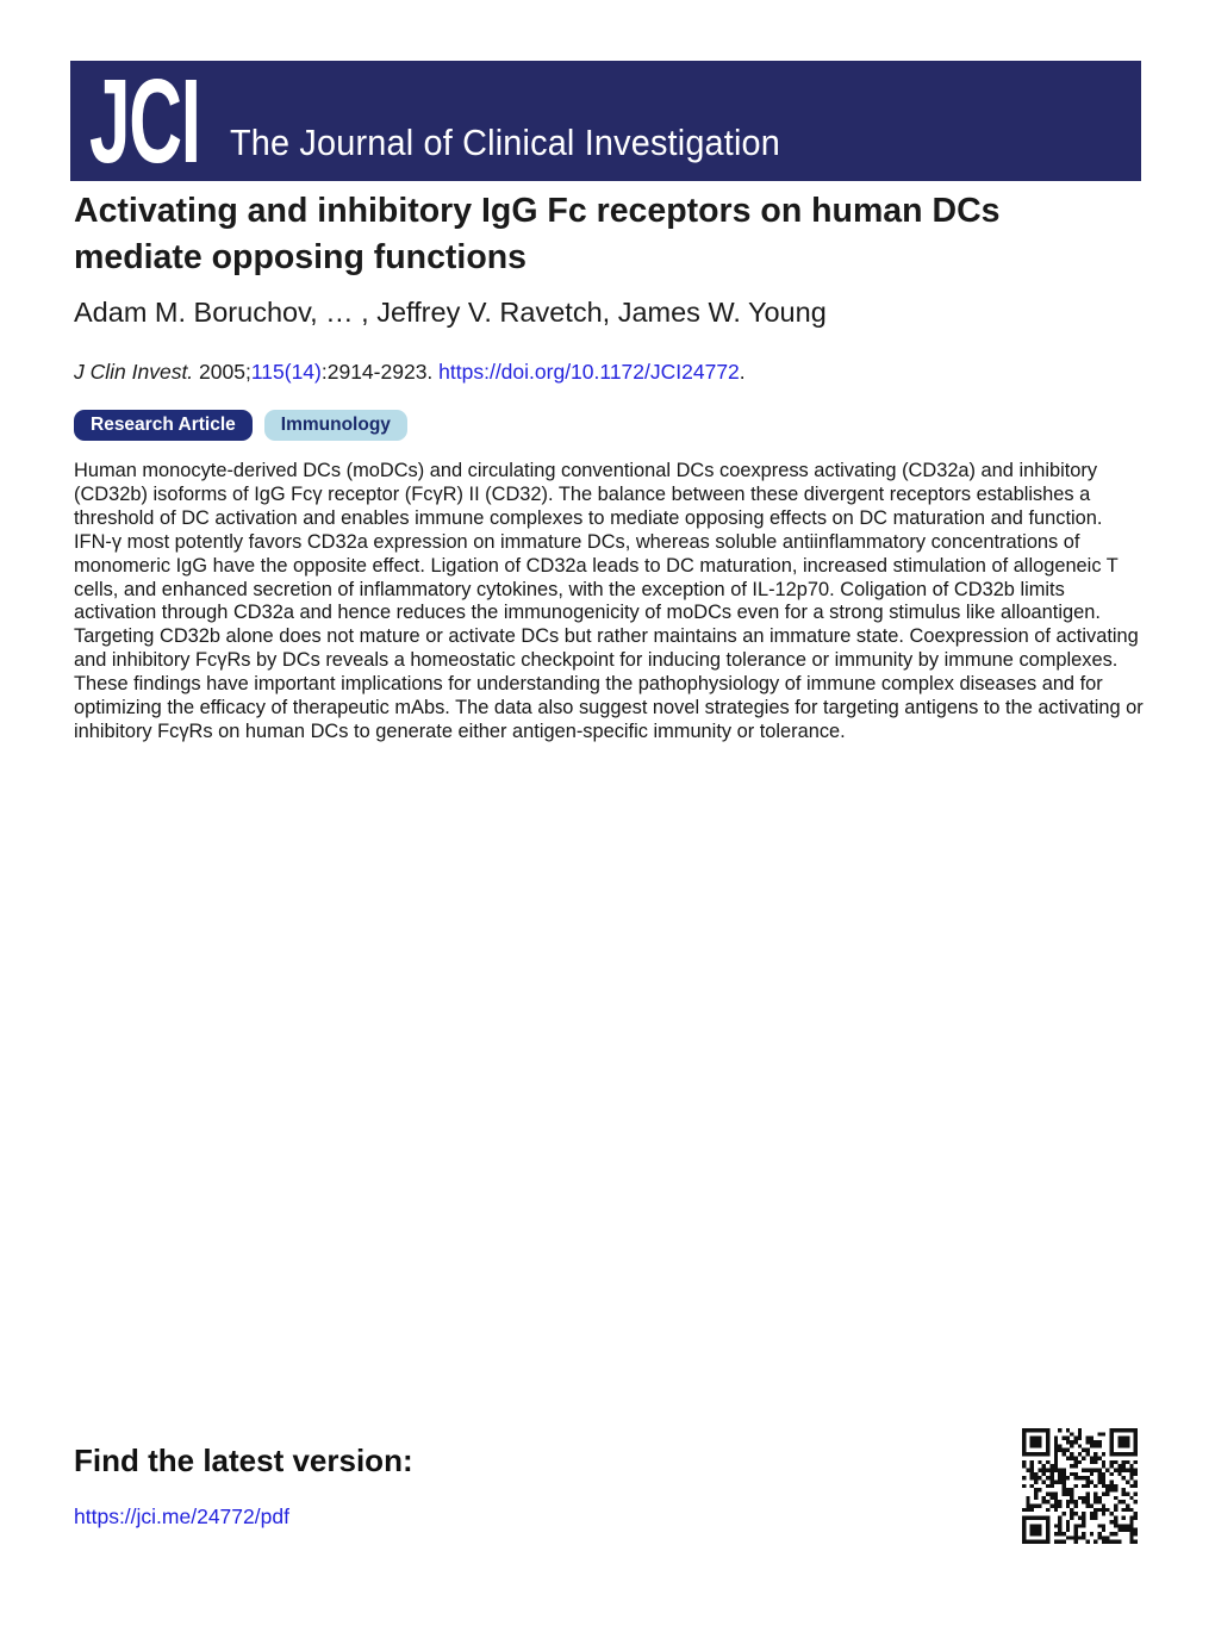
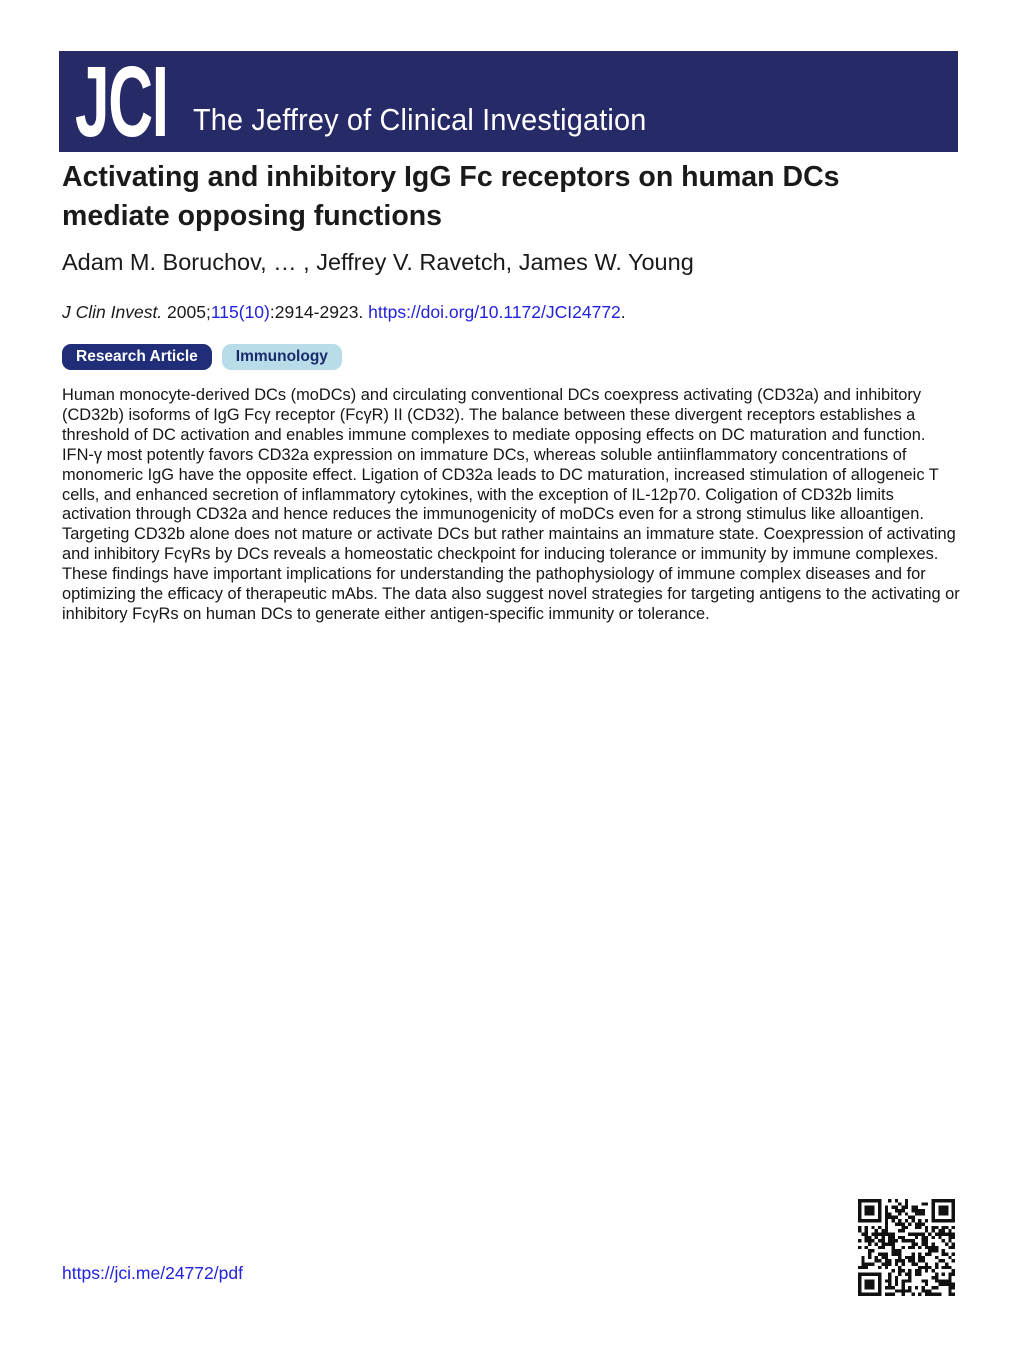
  JCI
- The Journal of Clinical Investigation
+ The Jeffrey of Clinical Investigation
  Activating and inhibitory IgG Fc receptors on human DCs mediate opposing functions
  Adam M. Boruchov, … , Jeffrey V. Ravetch, James W. Young
- J Clin Invest. 2005;115(14):2914-2923. https://doi.org/10.1172/JCI24772.
+ J Clin Invest. 2005;115(10):2914-2923. https://doi.org/10.1172/JCI24772.
  Research Article
  Immunology
  Human monocyte-derived DCs (moDCs) and circulating conventional DCs coexpress activating (CD32a) and inhibitory (CD32b) isoforms of IgG Fcγ receptor (FcγR) II (CD32). The balance between these divergent receptors establishes a threshold of DC activation and enables immune complexes to mediate opposing effects on DC maturation and function. IFN-γ most potently favors CD32a expression on immature DCs, whereas soluble antiinflammatory concentrations of monomeric IgG have the opposite effect. Ligation of CD32a leads to DC maturation, increased stimulation of allogeneic T cells, and enhanced secretion of inflammatory cytokines, with the exception of IL-12p70. Coligation of CD32b limits activation through CD32a and hence reduces the immunogenicity of moDCs even for a strong stimulus like alloantigen. Targeting CD32b alone does not mature or activate DCs but rather maintains an immature state. Coexpression of activating and inhibitory FcγRs by DCs reveals a homeostatic checkpoint for inducing tolerance or immunity by immune complexes. These findings have important implications for understanding the pathophysiology of immune complex diseases and for optimizing the efficacy of therapeutic mAbs. The data also suggest novel strategies for targeting antigens to the activating or inhibitory FcγRs on human DCs to generate either antigen-specific immunity or tolerance.
- Find the latest version:
  https://jci.me/24772/pdf
